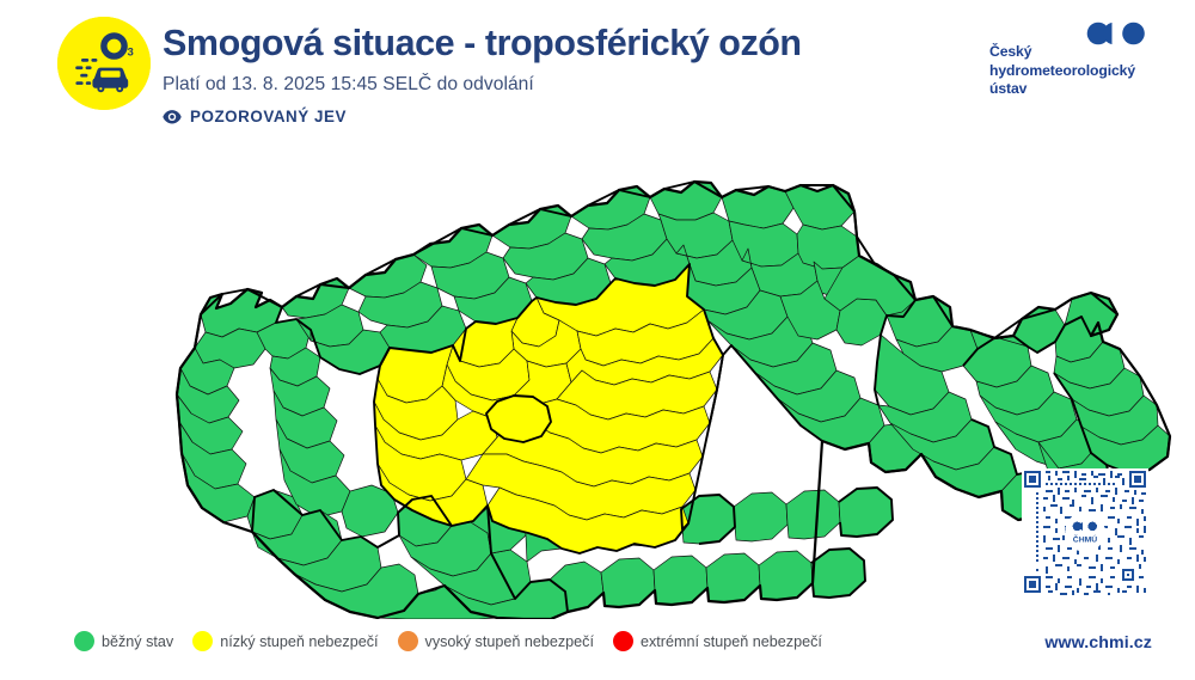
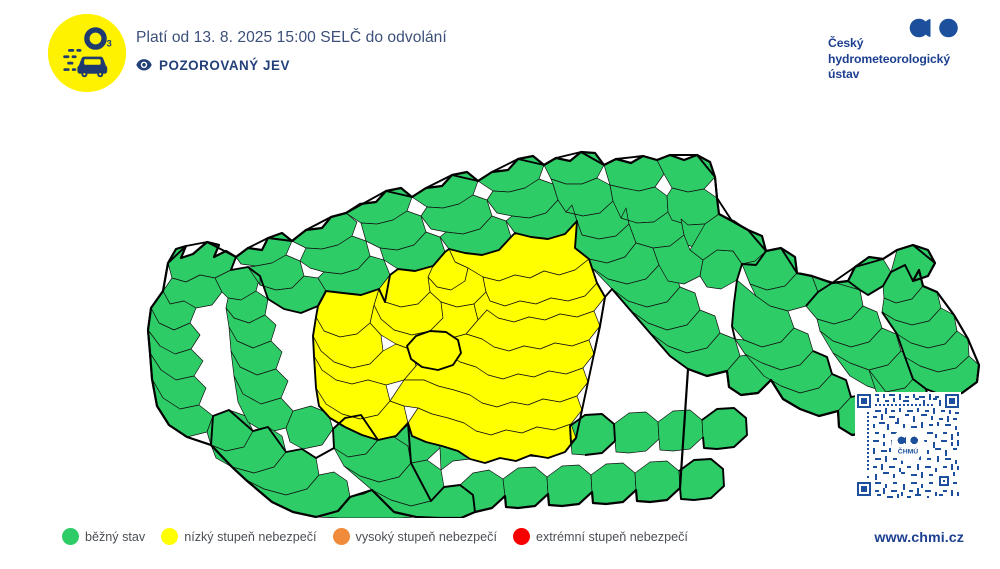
  3
- Smogová situace - troposférický ozón
- Platí od 13. 8. 2025 15:45 SELČ do odvolání
+ Platí od 13. 8. 2025 15:00 SELČ do odvolání
  POZOROVANÝ JEV
  Český
  hydrometeorologický
  ústav
  běžný stav
  nízký stupeň nebezpečí
  vysoký stupeň nebezpečí
  extrémní stupeň nebezpečí
  www.chmi.cz
